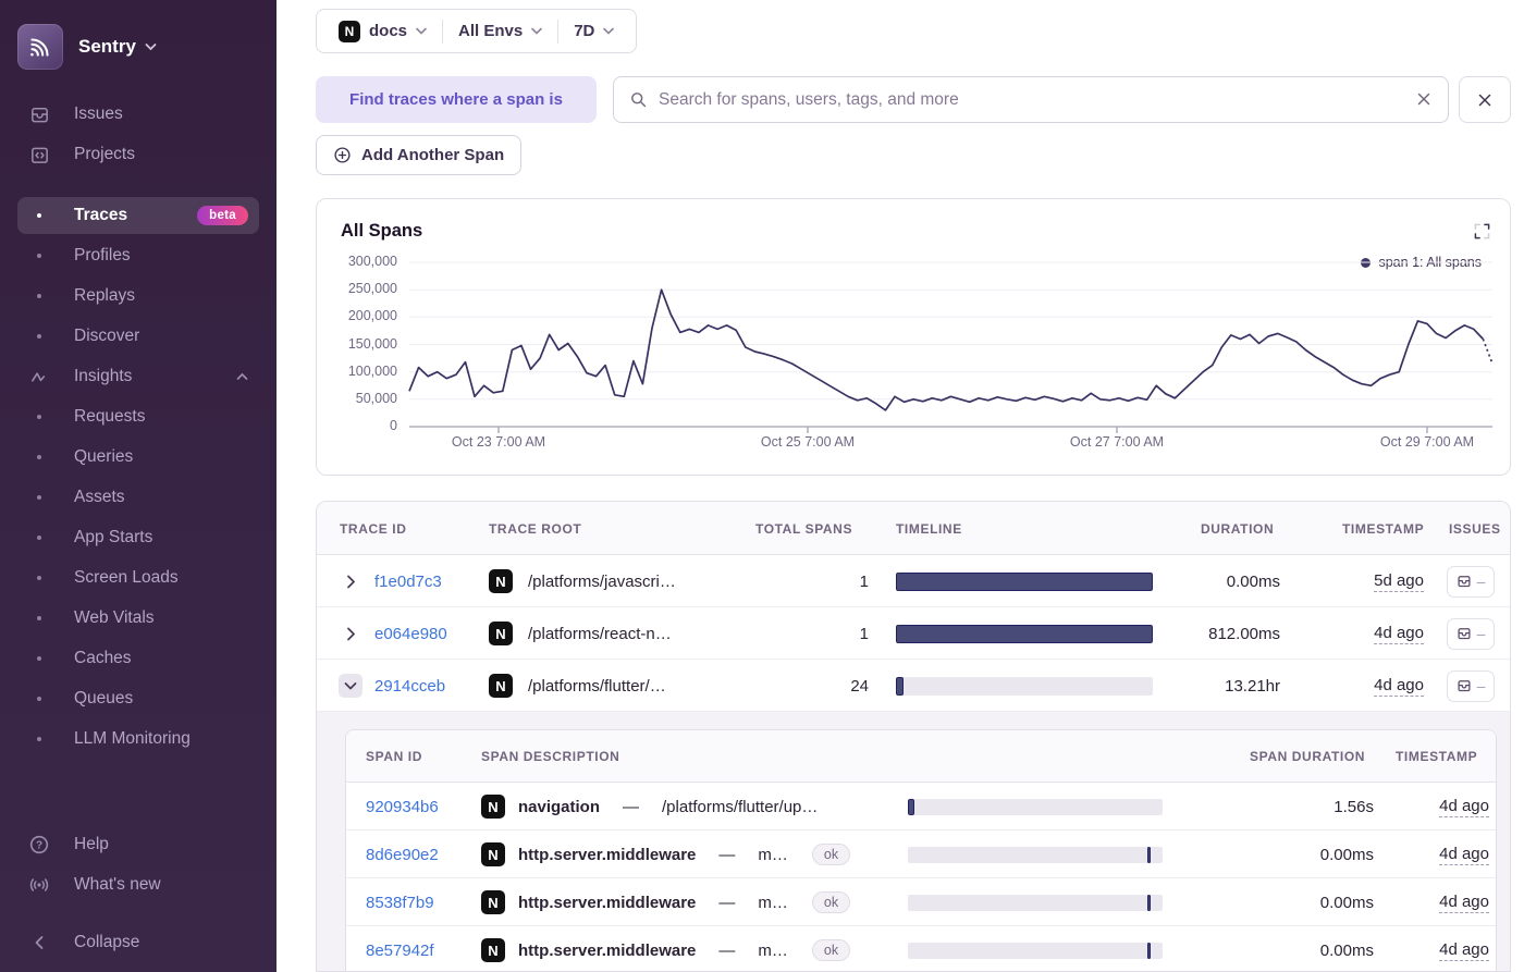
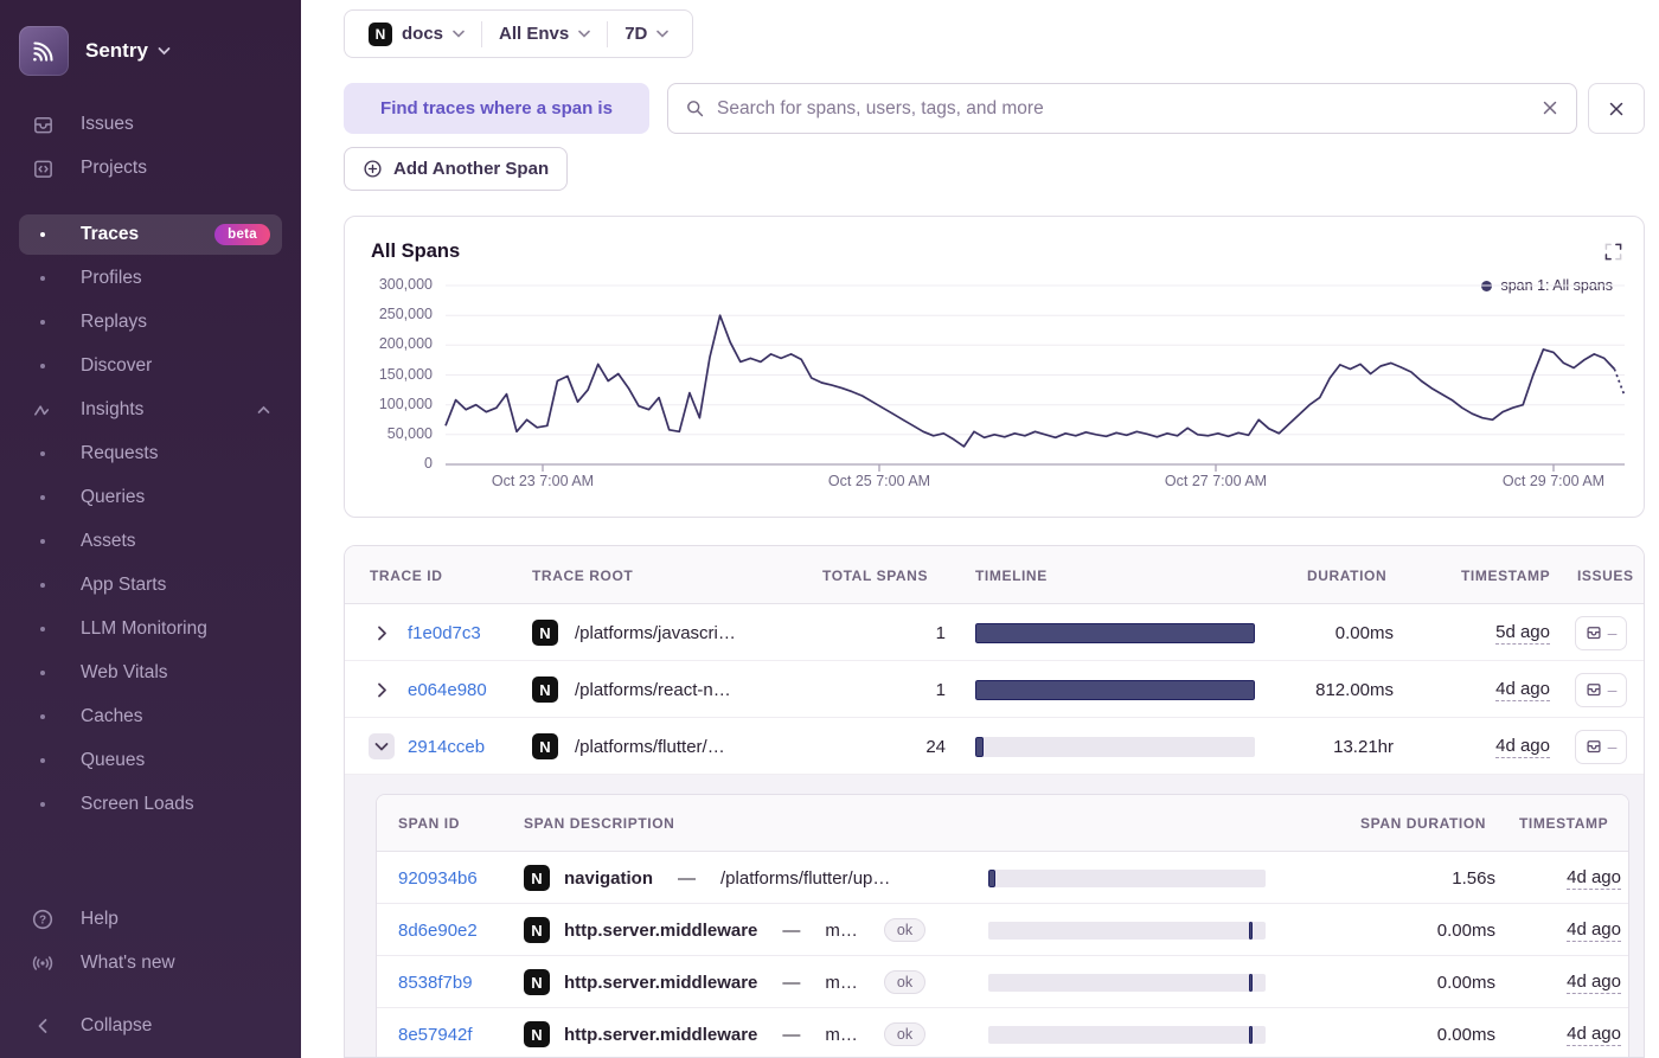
  Sentry
  Issues
  Projects
  Traces
  beta
  Profiles
  Replays
  Discover
  Insights
  Requests
  Queries
  Assets
  App Starts
- Screen Loads
+ LLM Monitoring
  Web Vitals
  Caches
  Queues
- LLM Monitoring
+ Screen Loads
  ?
  Help
  What's new
  Collapse
  N
  docs
  All Envs
  7D
  Find traces where a span is
  Search for spans, users, tags, and more
  Add Another Span
  All Spans
  300,000
  250,000
  200,000
  150,000
  100,000
  50,000
  0
  Oct 23 7:00 AM
  Oct 25 7:00 AM
  Oct 27 7:00 AM
  Oct 29 7:00 AM
  TRACE ID
  TRACE ROOT
  TOTAL SPANS
  TIMELINE
  DURATION
  TIMESTAMP
  ISSUES
  f1e0d7c3
  N
  /platforms/javascri…
  1
  0.00ms
  5d ago
  –
  e064e980
  N
  /platforms/react-n…
  1
  812.00ms
  4d ago
  –
  2914cceb
  N
  /platforms/flutter/…
  24
  13.21hr
  4d ago
  –
  SPAN ID
  SPAN DESCRIPTION
  SPAN DURATION
  TIMESTAMP
  920934b6
  N
  navigation
  —
  /platforms/flutter/up…
  1.56s
  4d ago
  8d6e90e2
  N
  http.server.middleware
  —
  m…
  ok
  0.00ms
  4d ago
  8538f7b9
  N
  http.server.middleware
  —
  m…
  ok
  0.00ms
  4d ago
  8e57942f
  N
  http.server.middleware
  —
  m…
  ok
  0.00ms
  4d ago
